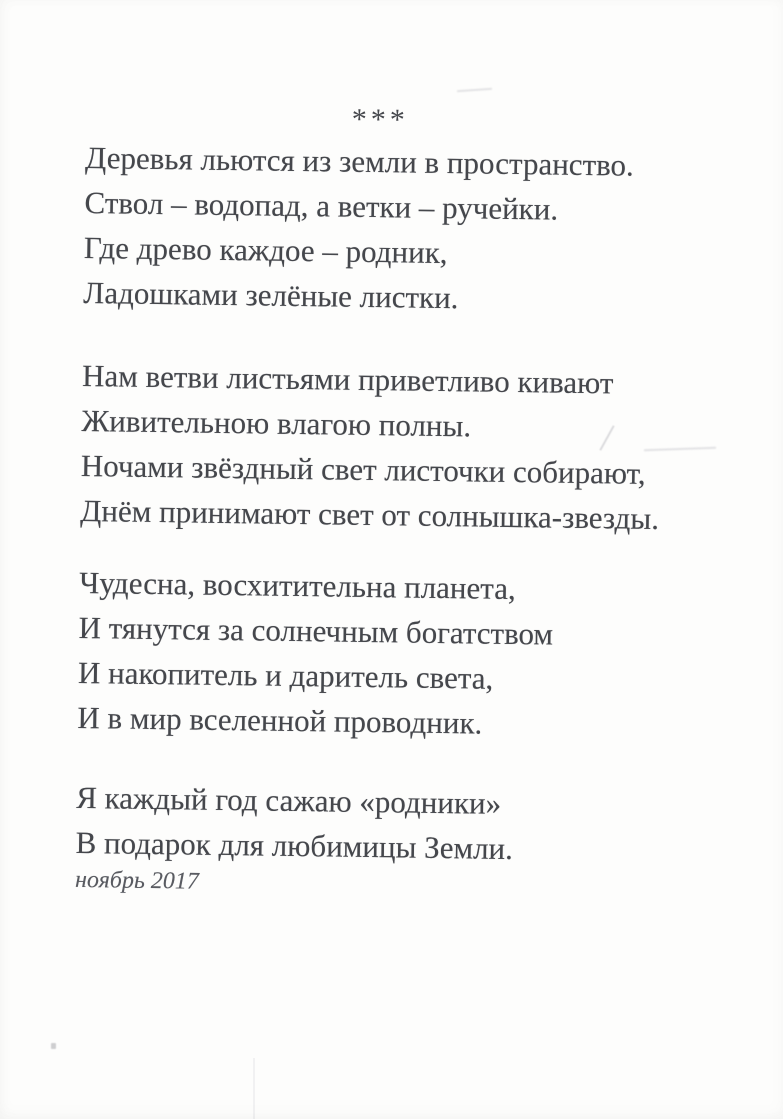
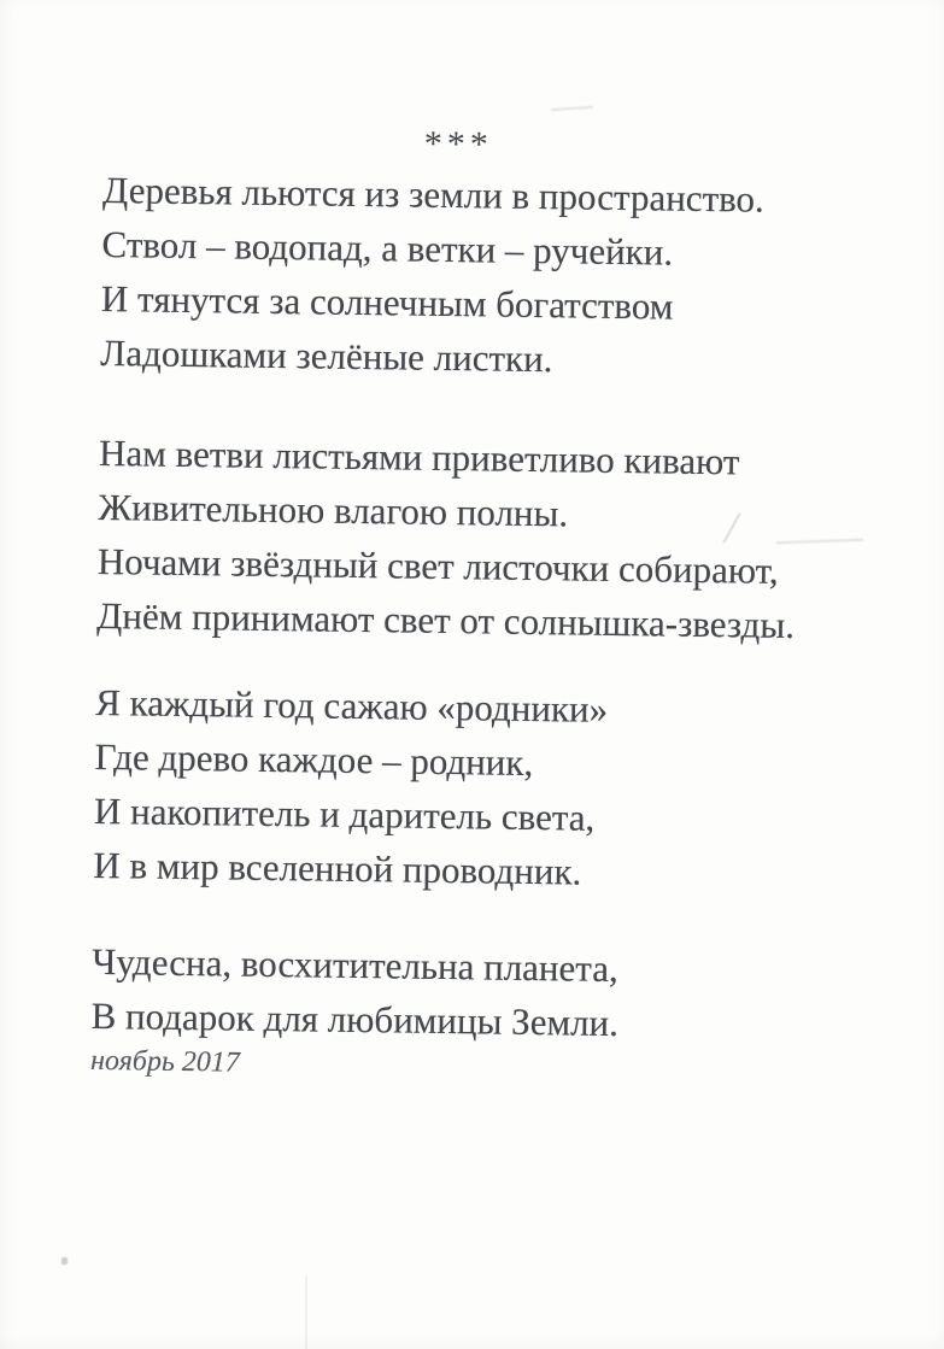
  ***
  Деревья льются из земли в пространство.
  Ствол – водопад, а ветки – ручейки.
- Где древо каждое – родник,
+ И тянутся за солнечным богатством
  Ладошками зелёные листки.
  Нам ветви листьями приветливо кивают
  Живительною влагою полны.
  Ночами звёздный свет листочки собирают,
  Днём принимают свет от солнышка-звезды.
- Чудесна, восхитительна планета,
+ Я каждый год сажаю «родники»
- И тянутся за солнечным богатством
+ Где древо каждое – родник,
  И накопитель и даритель света,
  И в мир вселенной проводник.
- Я каждый год сажаю «родники»
+ Чудесна, восхитительна планета,
  В подарок для любимицы Земли.
  ноябрь 2017
